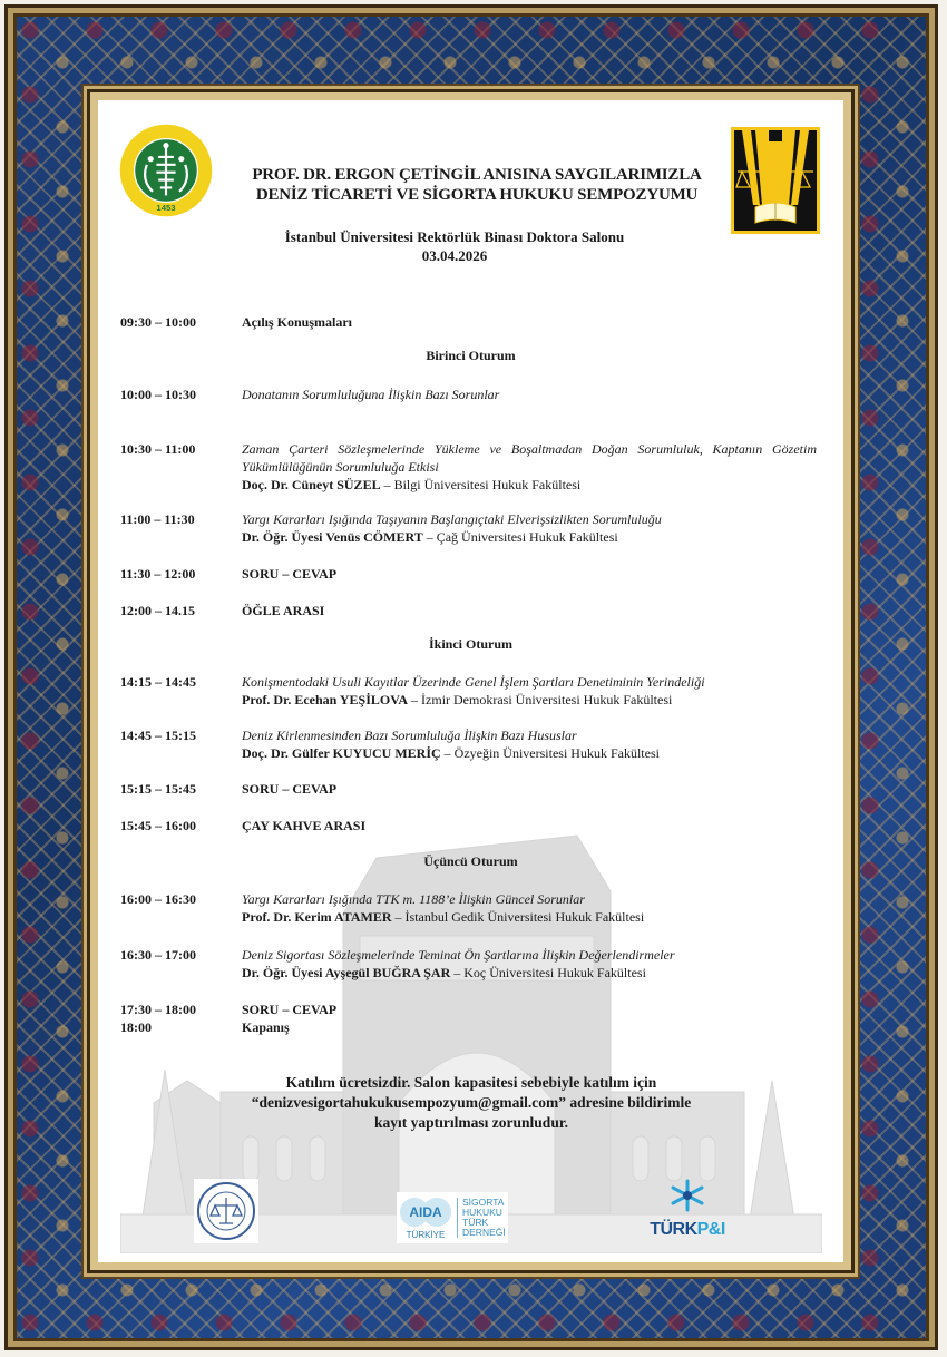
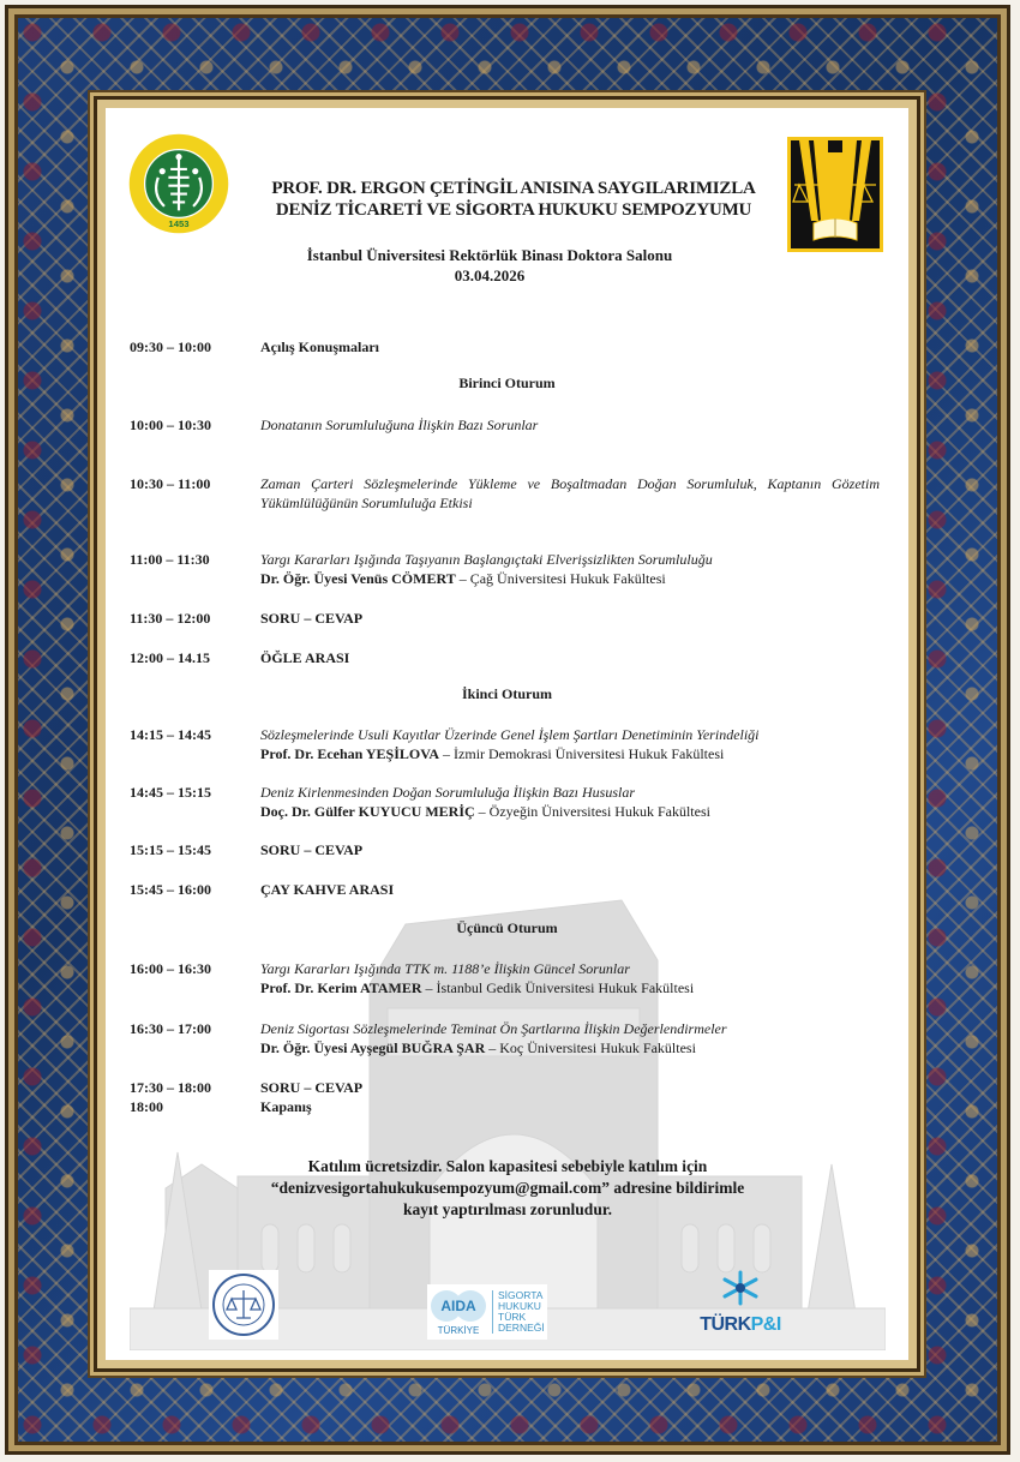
  1453
  PROF. DR. ERGON ÇETİNGİL ANISINA SAYGILARIMIZLA
  DENİZ TİCARETİ VE SİGORTA HUKUKU SEMPOZYUMU
  İstanbul Üniversitesi Rektörlük Binası Doktora Salonu
  03.04.2026
  09:30 – 10:00
  Açılış Konuşmaları
  Birinci Oturum
  10:00 – 10:30
  Donatanın Sorumluluğuna İlişkin Bazı Sorunlar
  10:30 – 11:00
  Zaman Çarteri Sözleşmelerinde Yükleme ve Boşaltmadan Doğan Sorumluluk, Kaptanın Gözetim Yükümlülüğünün Sorumluluğa Etkisi
- Doç. Dr. Cüneyt SÜZEL – Bilgi Üniversitesi Hukuk Fakültesi
  11:00 – 11:30
  Yargı Kararları Işığında Taşıyanın Başlangıçtaki Elverişsizlikten Sorumluluğu
  Dr. Öğr. Üyesi Venüs CÖMERT – Çağ Üniversitesi Hukuk Fakültesi
  11:30 – 12:00
  SORU – CEVAP
  12:00 – 14.15
  ÖĞLE ARASI
  İkinci Oturum
  14:15 – 14:45
- Konişmentodaki Usuli Kayıtlar Üzerinde Genel İşlem Şartları Denetiminin Yerindeliği
+ Sözleşmelerinde Usuli Kayıtlar Üzerinde Genel İşlem Şartları Denetiminin Yerindeliği
  Prof. Dr. Ecehan YEŞİLOVA – İzmir Demokrasi Üniversitesi Hukuk Fakültesi
  14:45 – 15:15
- Deniz Kirlenmesinden Bazı Sorumluluğa İlişkin Bazı Hususlar
+ Deniz Kirlenmesinden Doğan Sorumluluğa İlişkin Bazı Hususlar
  Doç. Dr. Gülfer KUYUCU MERİÇ – Özyeğin Üniversitesi Hukuk Fakültesi
  15:15 – 15:45
  SORU – CEVAP
  15:45 – 16:00
  ÇAY KAHVE ARASI
  Üçüncü Oturum
  16:00 – 16:30
  Yargı Kararları Işığında TTK m. 1188’e İlişkin Güncel Sorunlar
  Prof. Dr. Kerim ATAMER – İstanbul Gedik Üniversitesi Hukuk Fakültesi
  16:30 – 17:00
  Deniz Sigortası Sözleşmelerinde Teminat Ön Şartlarına İlişkin Değerlendirmeler
  Dr. Öğr. Üyesi Ayşegül BUĞRA ŞAR – Koç Üniversitesi Hukuk Fakültesi
  17:30 – 18:00
  SORU – CEVAP
  18:00
  Kapanış
  Katılım ücretsizdir. Salon kapasitesi sebebiyle katılım için
  “denizvesigortahukukusempozyum@gmail.com” adresine bildirimle
  kayıt yaptırılması zorunludur.
  AIDA
  TÜRKİYE
  SİGORTA
  HUKUKU
  TÜRK
  DERNEĞİ
  TÜRKP&I
